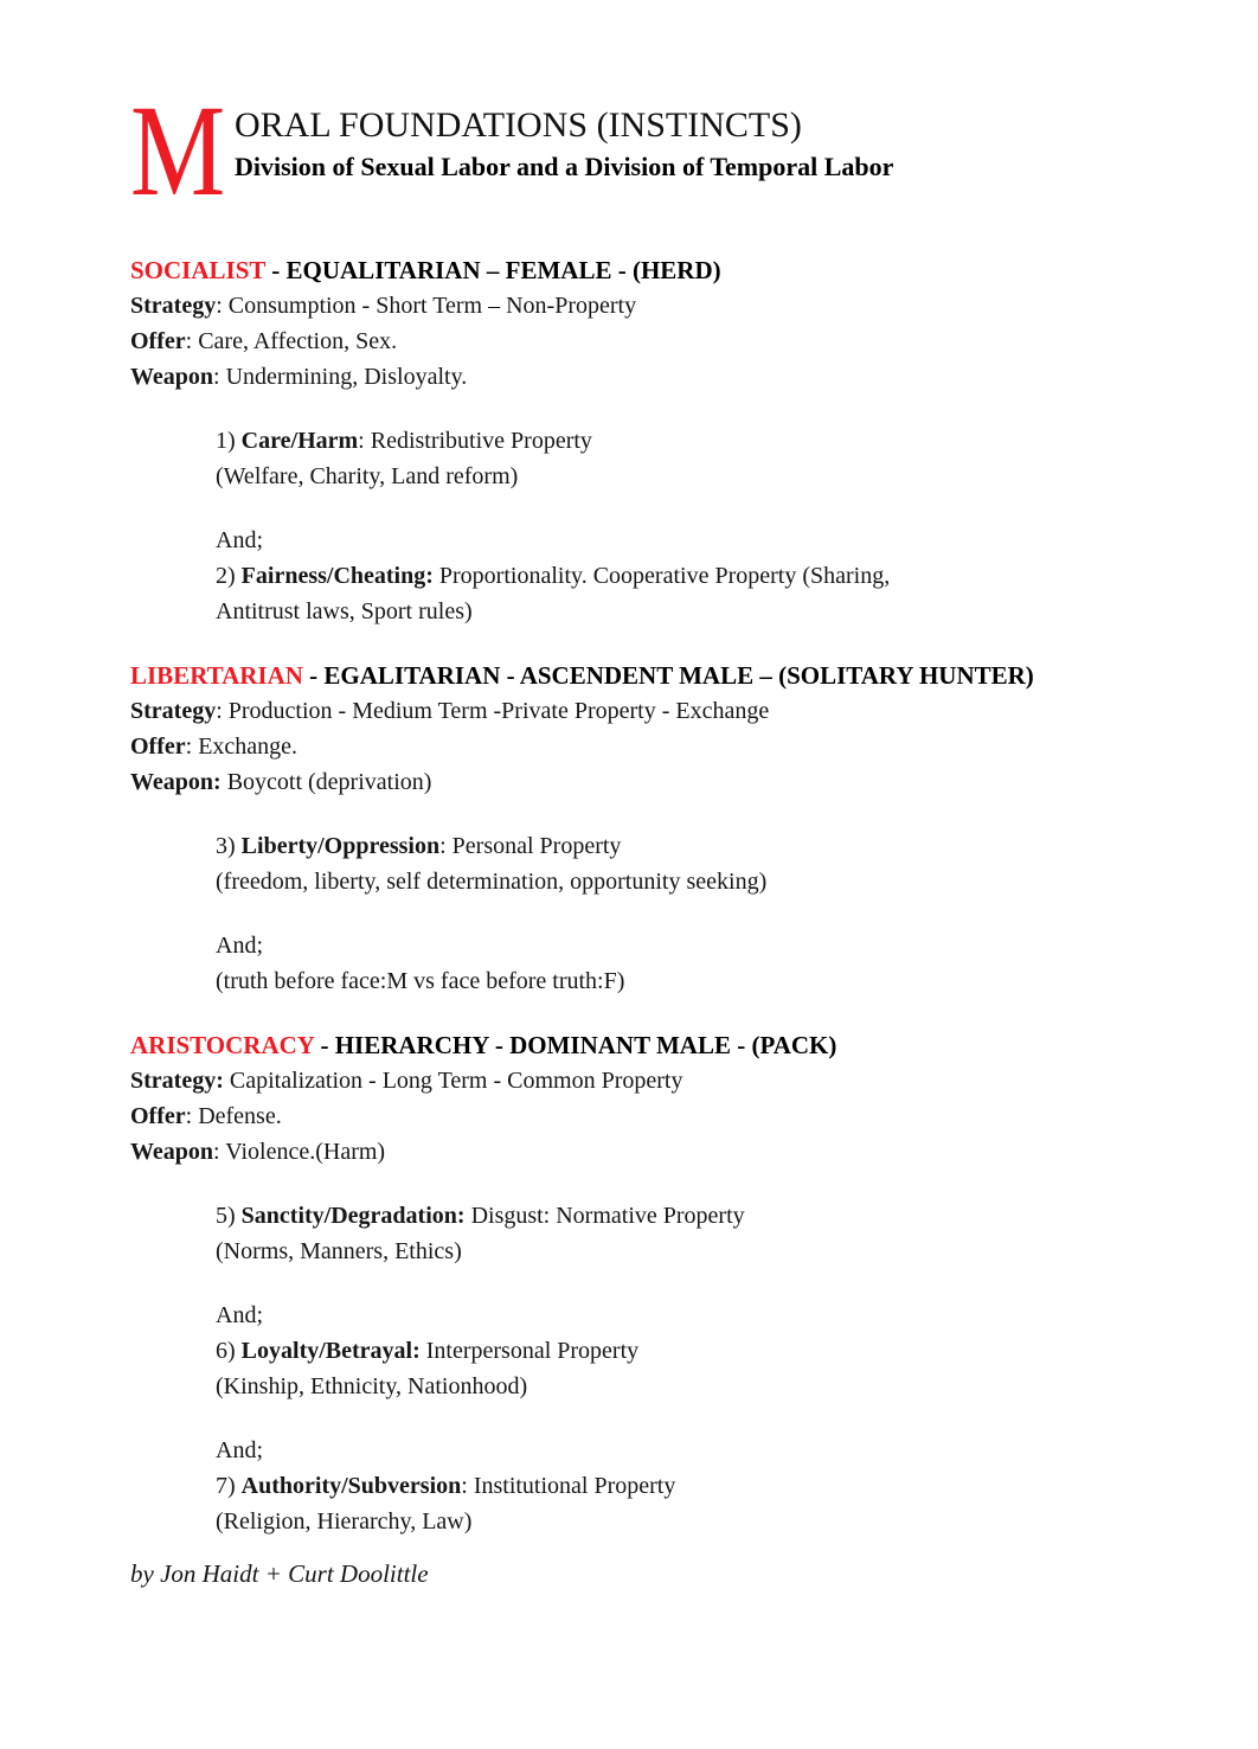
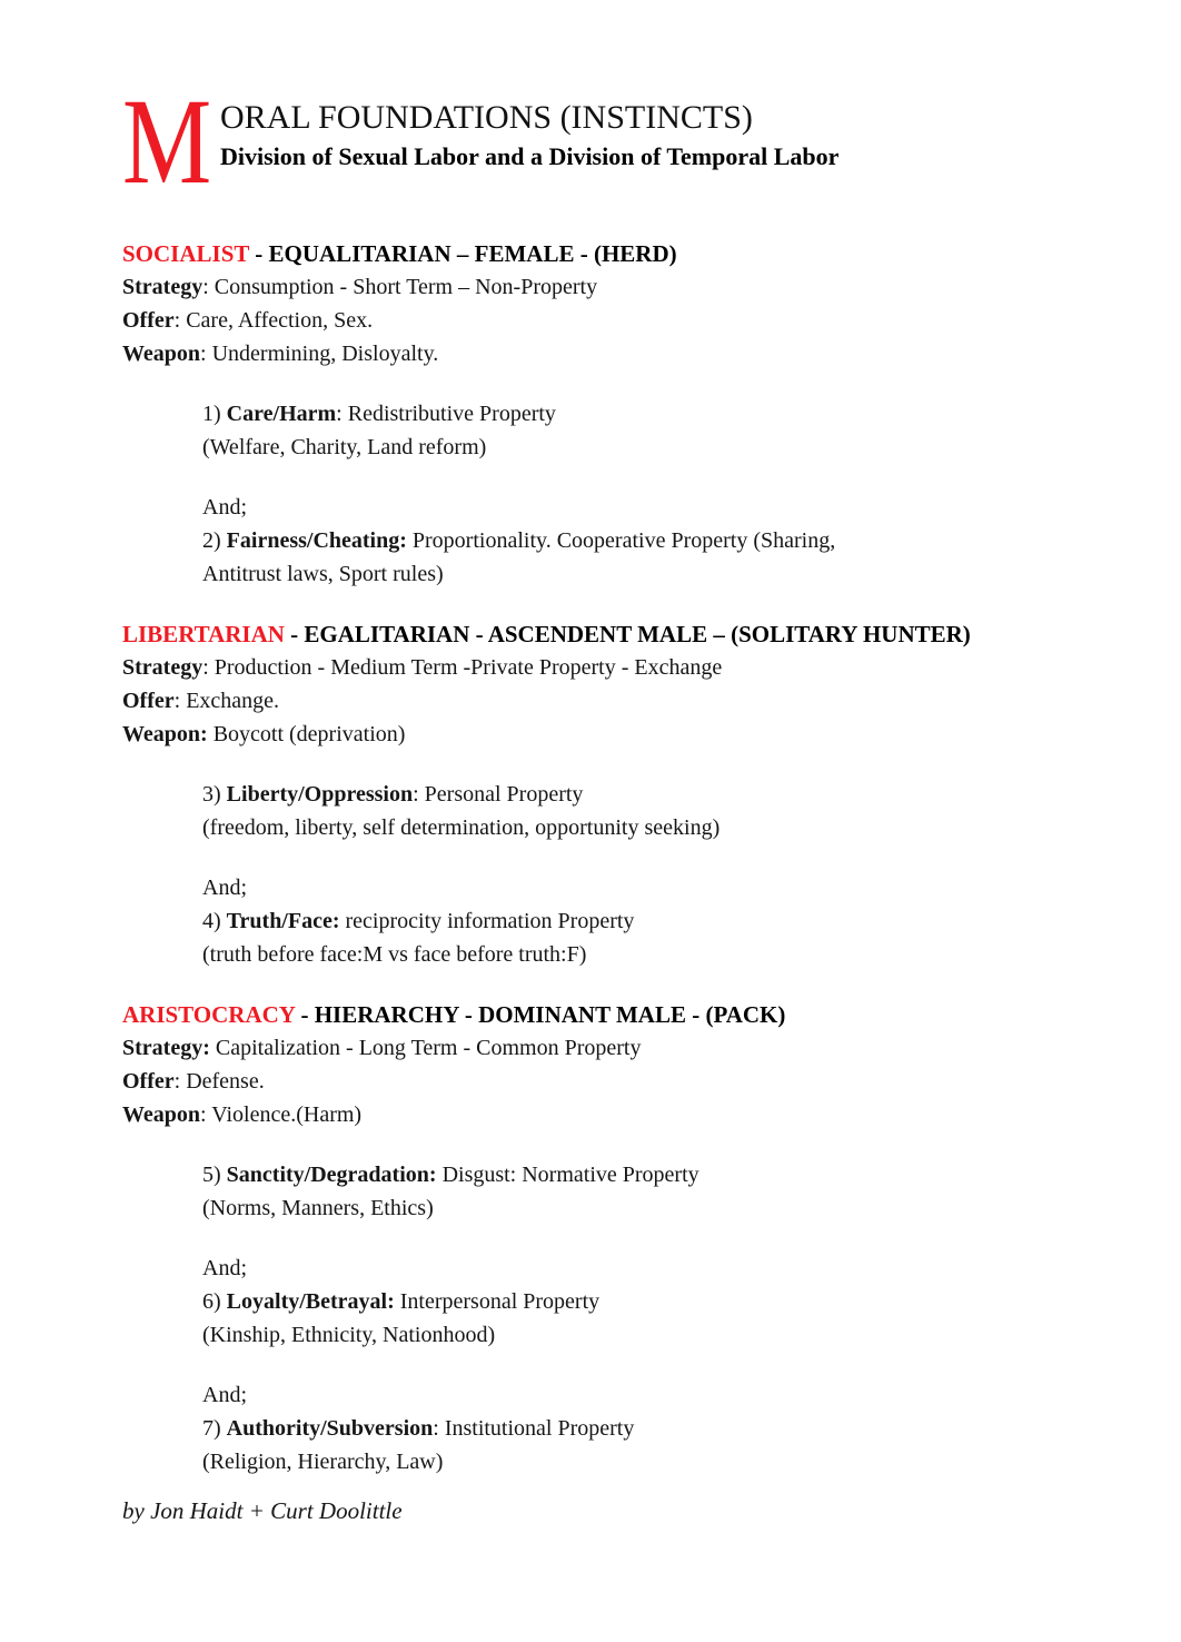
  M
  ORAL FOUNDATIONS (INSTINCTS)
  Division of Sexual Labor and a Division of Temporal Labor
  SOCIALIST - EQUALITARIAN – FEMALE - (HERD)
  Strategy: Consumption - Short Term – Non-Property
  Offer: Care, Affection, Sex.
  Weapon: Undermining, Disloyalty.
  1) Care/Harm: Redistributive Property
  (Welfare, Charity, Land reform)
  And;
  2) Fairness/Cheating: Proportionality. Cooperative Property (Sharing,
  Antitrust laws, Sport rules)
  LIBERTARIAN - EGALITARIAN - ASCENDENT MALE – (SOLITARY HUNTER)
  Strategy: Production - Medium Term -Private Property - Exchange
  Offer: Exchange.
  Weapon: Boycott (deprivation)
  3) Liberty/Oppression: Personal Property
  (freedom, liberty, self determination, opportunity seeking)
  And;
+ 4) Truth/Face: reciprocity information Property
  (truth before face:M vs face before truth:F)
  ARISTOCRACY - HIERARCHY - DOMINANT MALE - (PACK)
  Strategy: Capitalization - Long Term - Common Property
  Offer: Defense.
  Weapon: Violence.(Harm)
  5) Sanctity/Degradation: Disgust: Normative Property
  (Norms, Manners, Ethics)
  And;
  6) Loyalty/Betrayal: Interpersonal Property
  (Kinship, Ethnicity, Nationhood)
  And;
  7) Authority/Subversion: Institutional Property
  (Religion, Hierarchy, Law)
  by Jon Haidt + Curt Doolittle
